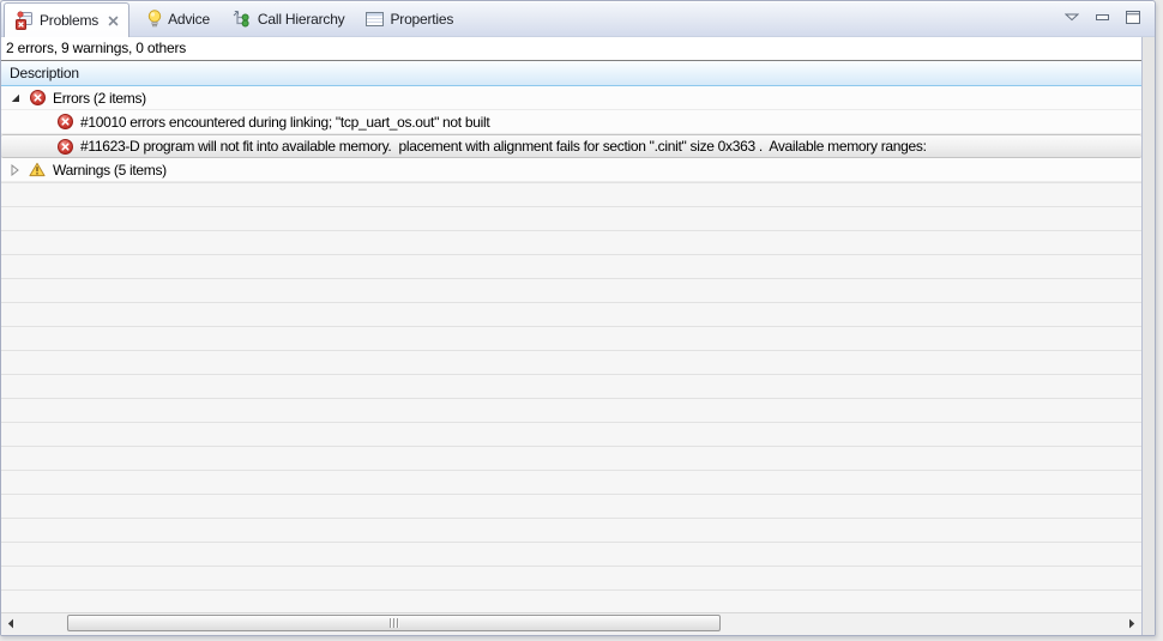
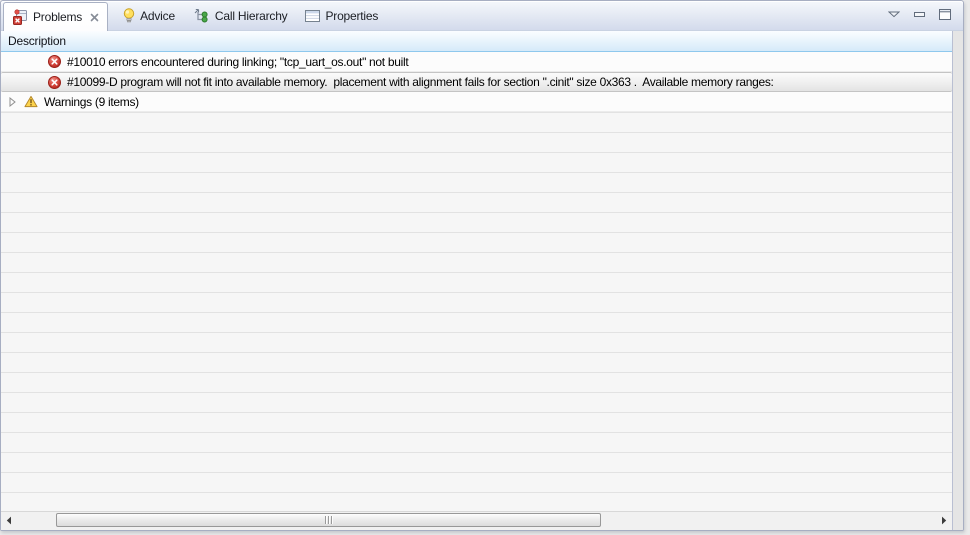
  Problems
  Advice
  Call Hierarchy
  Properties
- 2 errors, 9 warnings, 0 others
  Description
- Errors (2 items)
  #10010 errors encountered during linking; "tcp_uart_os.out" not built
- #11623-D program will not fit into available memory. placement with alignment fails for section ".cinit" size 0x363 . Available memory ranges:
+ #10099-D program will not fit into available memory. placement with alignment fails for section ".cinit" size 0x363 . Available memory ranges:
- Warnings (5 items)
+ Warnings (9 items)
